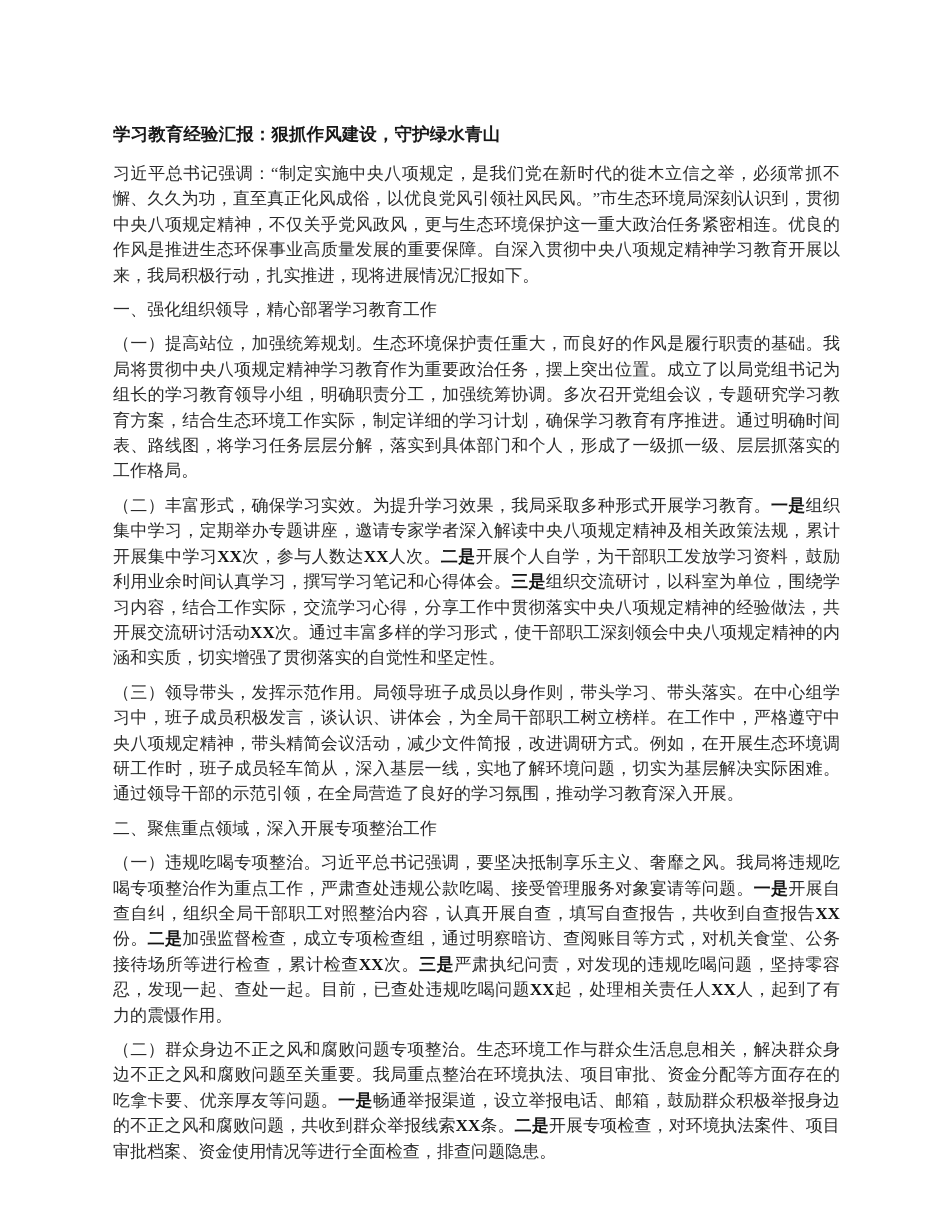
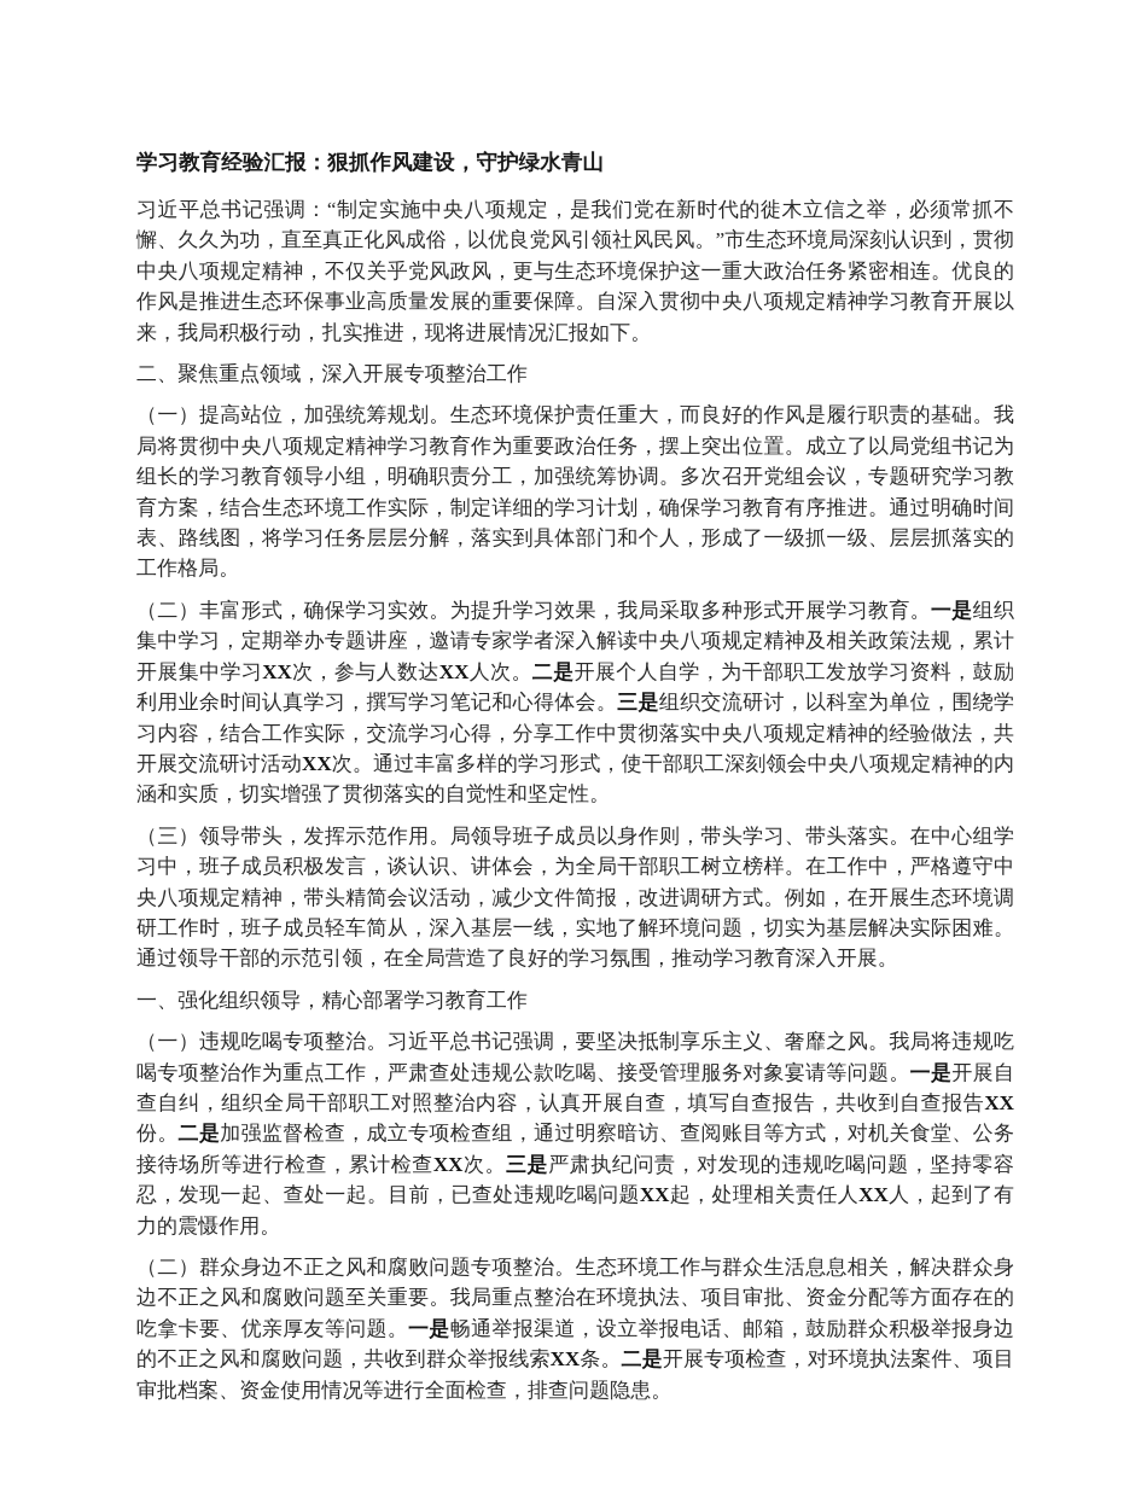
  学习教育经验汇报：狠抓作风建设，守护绿水青山
  习近平总书记强调：“制定实施中央八项规定，是我们党在新时代的徙木立信之举，必须常抓不懈、久久为功，直至真正化风成俗，以优良党风引领社风民风。”市生态环境局深刻认识到，贯彻中央八项规定精神，不仅关乎党风政风，更与生态环境保护这一重大政治任务紧密相连。优良的作风是推进生态环保事业高质量发展的重要保障。自深入贯彻中央八项规定精神学习教育开展以来，我局积极行动，扎实推进，现将进展情况汇报如下。
- 一、强化组织领导，精心部署学习教育工作
+ 二、聚焦重点领域，深入开展专项整治工作
  （一）提高站位，加强统筹规划。生态环境保护责任重大，而良好的作风是履行职责的基础。我局将贯彻中央八项规定精神学习教育作为重要政治任务，摆上突出位置。成立了以局党组书记为组长的学习教育领导小组，明确职责分工，加强统筹协调。多次召开党组会议，专题研究学习教育方案，结合生态环境工作实际，制定详细的学习计划，确保学习教育有序推进。通过明确时间表、路线图，将学习任务层层分解，落实到具体部门和个人，形成了一级抓一级、层层抓落实的工作格局。
  （二）丰富形式，确保学习实效。为提升学习效果，我局采取多种形式开展学习教育。一是组织集中学习，定期举办专题讲座，邀请专家学者深入解读中央八项规定精神及相关政策法规，累计开展集中学习XX次，参与人数达XX人次。二是开展个人自学，为干部职工发放学习资料，鼓励利用业余时间认真学习，撰写学习笔记和心得体会。三是组织交流研讨，以科室为单位，围绕学习内容，结合工作实际，交流学习心得，分享工作中贯彻落实中央八项规定精神的经验做法，共开展交流研讨活动XX次。通过丰富多样的学习形式，使干部职工深刻领会中央八项规定精神的内涵和实质，切实增强了贯彻落实的自觉性和坚定性。
  （三）领导带头，发挥示范作用。局领导班子成员以身作则，带头学习、带头落实。在中心组学习中，班子成员积极发言，谈认识、讲体会，为全局干部职工树立榜样。在工作中，严格遵守中央八项规定精神，带头精简会议活动，减少文件简报，改进调研方式。例如，在开展生态环境调研工作时，班子成员轻车简从，深入基层一线，实地了解环境问题，切实为基层解决实际困难。通过领导干部的示范引领，在全局营造了良好的学习氛围，推动学习教育深入开展。
- 二、聚焦重点领域，深入开展专项整治工作
+ 一、强化组织领导，精心部署学习教育工作
  （一）违规吃喝专项整治。习近平总书记强调，要坚决抵制享乐主义、奢靡之风。我局将违规吃喝专项整治作为重点工作，严肃查处违规公款吃喝、接受管理服务对象宴请等问题。一是开展自查自纠，组织全局干部职工对照整治内容，认真开展自查，填写自查报告，共收到自查报告XX份。二是加强监督检查，成立专项检查组，通过明察暗访、查阅账目等方式，对机关食堂、公务接待场所等进行检查，累计检查XX次。三是严肃执纪问责，对发现的违规吃喝问题，坚持零容忍，发现一起、查处一起。目前，已查处违规吃喝问题XX起，处理相关责任人XX人，起到了有力的震慑作用。
  （二）群众身边不正之风和腐败问题专项整治。生态环境工作与群众生活息息相关，解决群众身边不正之风和腐败问题至关重要。我局重点整治在环境执法、项目审批、资金分配等方面存在的吃拿卡要、优亲厚友等问题。一是畅通举报渠道，设立举报电话、邮箱，鼓励群众积极举报身边的不正之风和腐败问题，共收到群众举报线索XX条。二是开展专项检查，对环境执法案件、项目审批档案、资金使用情况等进行全面检查，排查问题隐患。
